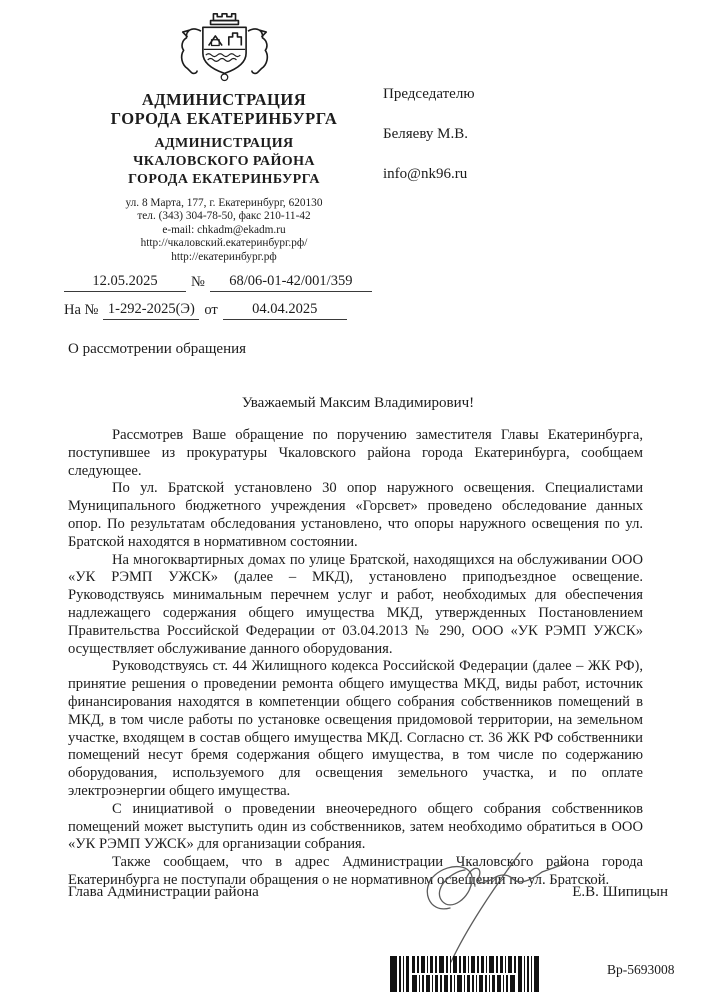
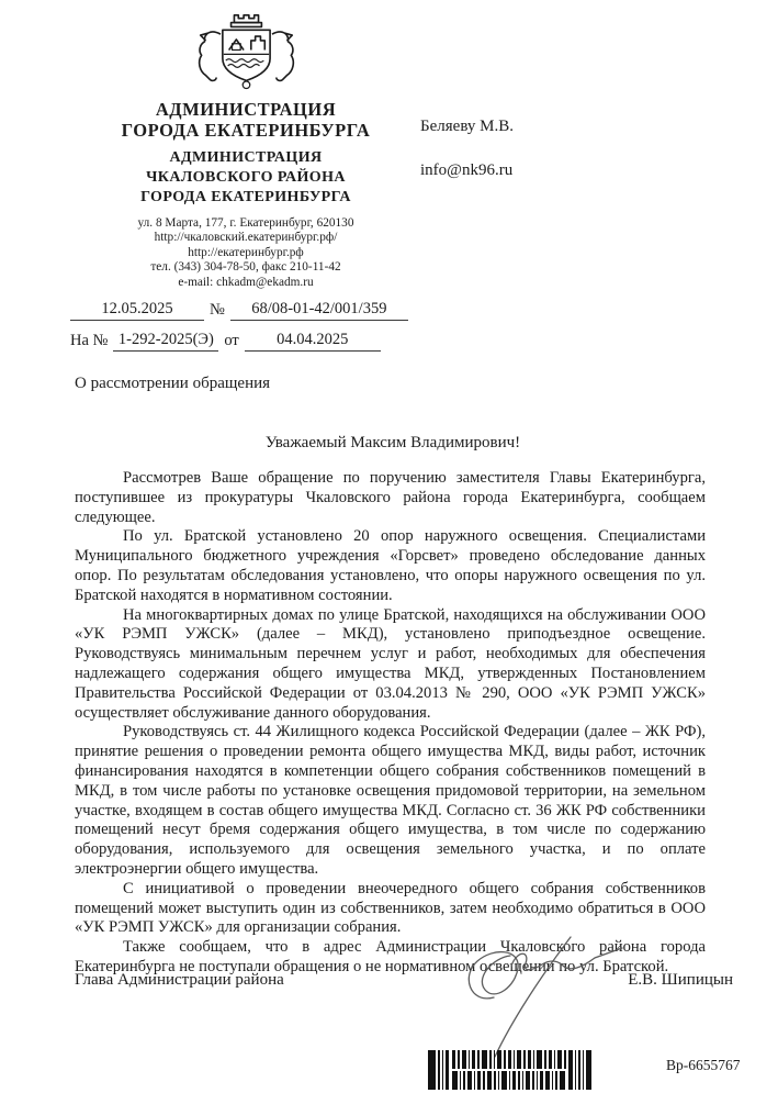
  АДМИНИСТРАЦИЯ
  ГОРОДА ЕКАТЕРИНБУРГА
  АДМИНИСТРАЦИЯ
  ЧКАЛОВСКОГО РАЙОНА
  ГОРОДА ЕКАТЕРИНБУРГА
  ул. 8 Марта, 177, г. Екатеринбург, 620130
- тел. (343) 304-78-50, факс 210-11-42
+ http://чкаловский.екатеринбург.рф/
- e-mail: chkadm@ekadm.ru
+ http://екатеринбург.рф
- http://чкаловский.екатеринбург.рф/
+ тел. (343) 304-78-50, факс 210-11-42
- http://екатеринбург.рф
+ e-mail: chkadm@ekadm.ru
  12.05.2025
  №
- 68/06-01-42/001/359
+ 68/08-01-42/001/359
  На №
  1-292-2025(Э)
  от
  04.04.2025
- Председателю
  Беляеву М.В.
  info@nk96.ru
  О рассмотрении обращения
  Уважаемый Максим Владимирович!
  Рассмотрев Ваше обращение по поручению заместителя Главы Екатеринбурга, поступившее из прокуратуры Чкаловского района города Екатеринбурга, сообщаем следующее.
- По ул. Братской установлено 30 опор наружного освещения. Специалистами Муниципального бюджетного учреждения «Горсвет» проведено обследование данных опор. По результатам обследования установлено, что опоры наружного освещения по ул. Братской находятся в нормативном состоянии.
+ По ул. Братской установлено 20 опор наружного освещения. Специалистами Муниципального бюджетного учреждения «Горсвет» проведено обследование данных опор. По результатам обследования установлено, что опоры наружного освещения по ул. Братской находятся в нормативном состоянии.
  На многоквартирных домах по улице Братской, находящихся на обслуживании ООО «УК РЭМП УЖСК» (далее – МКД), установлено приподъездное освещение. Руководствуясь минимальным перечнем услуг и работ, необходимых для обеспечения надлежащего содержания общего имущества МКД, утвержденных Постановлением Правительства Российской Федерации от 03.04.2013 № 290, ООО «УК РЭМП УЖСК» осуществляет обслуживание данного оборудования.
  Руководствуясь ст. 44 Жилищного кодекса Российской Федерации (далее – ЖК РФ), принятие решения о проведении ремонта общего имущества МКД, виды работ, источник финансирования находятся в компетенции общего собрания собственников помещений в МКД, в том числе работы по установке освещения придомовой территории, на земельном участке, входящем в состав общего имущества МКД. Согласно ст. 36 ЖК РФ собственники помещений несут бремя содержания общего имущества, в том числе по содержанию оборудования, используемого для освещения земельного участка, и по оплате электроэнергии общего имущества.
  С инициативой о проведении внеочередного общего собрания собственников помещений может выступить один из собственников, затем необходимо обратиться в ООО «УК РЭМП УЖСК» для организации собрания.
  Также сообщаем, что в адрес Администрации Чкаловского района города Екатеринбурга не поступали обращения о не нормативном освещниио ул. Братской.
  Глава Администрации района
  Е.В. Шипицын
- Вр-5693008
+ Вр-6655767
